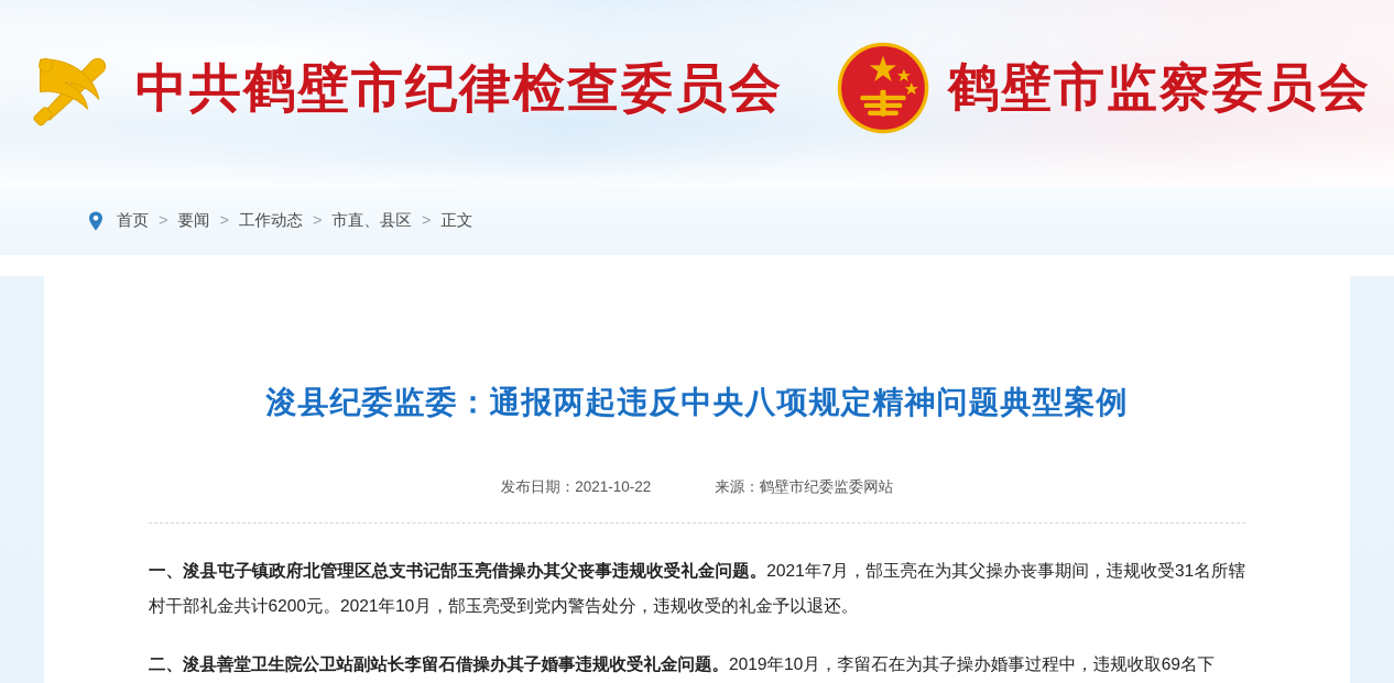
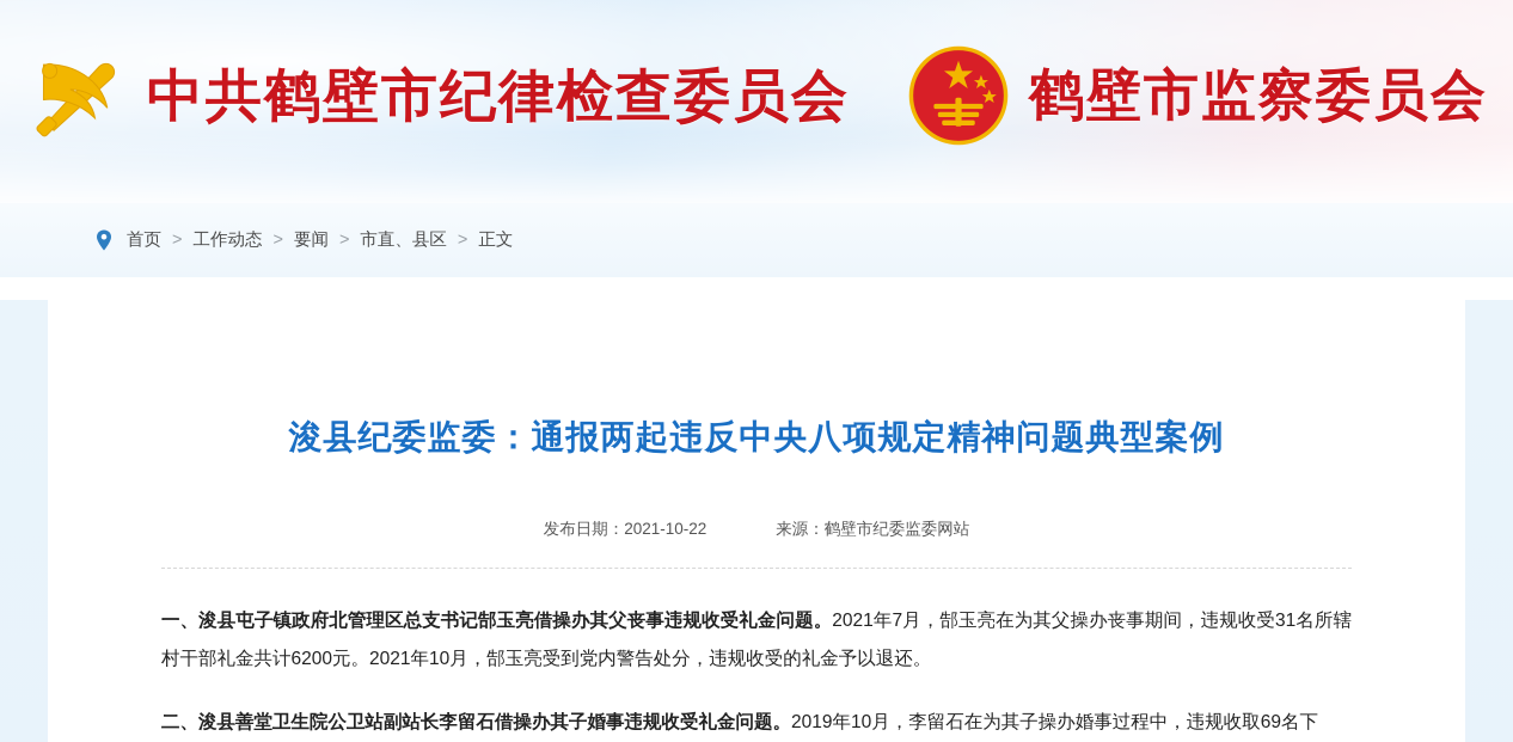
  中共鹤壁市纪律检查委员会
  鹤壁市监察委员会
  首页
  >
- 要闻
+ 工作动态
  >
- 工作动态
+ 要闻
  >
  市直、县区
  >
  正文
  浚县纪委监委：通报两起违反中央八项规定精神问题典型案例
  发布日期：2021-10-22
  来源：鹤壁市纪委监委网站
  一、浚县屯子镇政府北管理区总支书记郜玉亮借操办其父丧事违规收受礼金问题。2021年7月，郜玉亮在为其父操办丧事期间，违规收受31名所辖村干部礼金共计6200元。2021年10月，郜玉亮受到党内警告处分，违规收受的礼金予以退还。
  二、浚县善堂卫生院公卫站副站长李留石借操办其子婚事违规收受礼金问题。2019年10月，李留石在为其子操办婚事过程中，违规收取69名下
